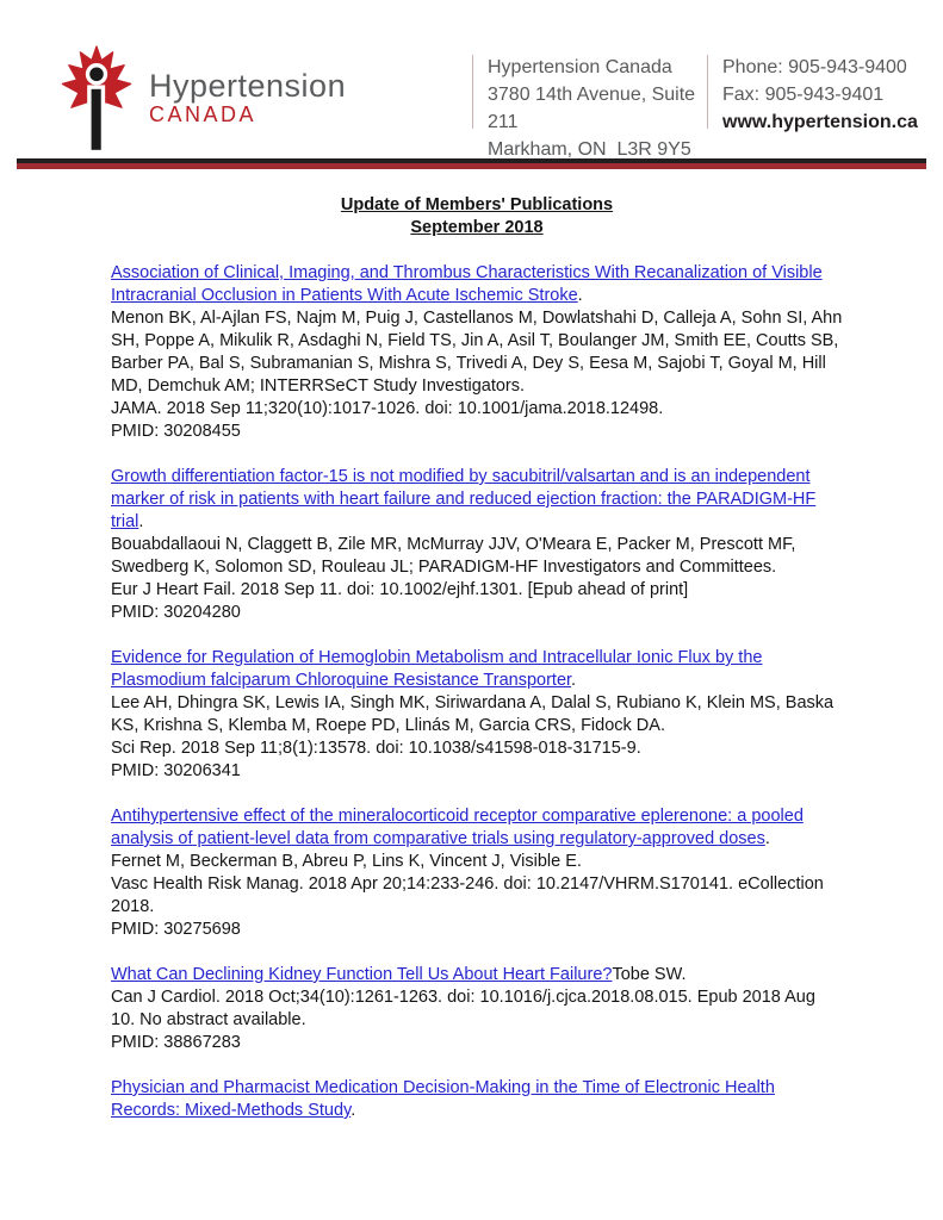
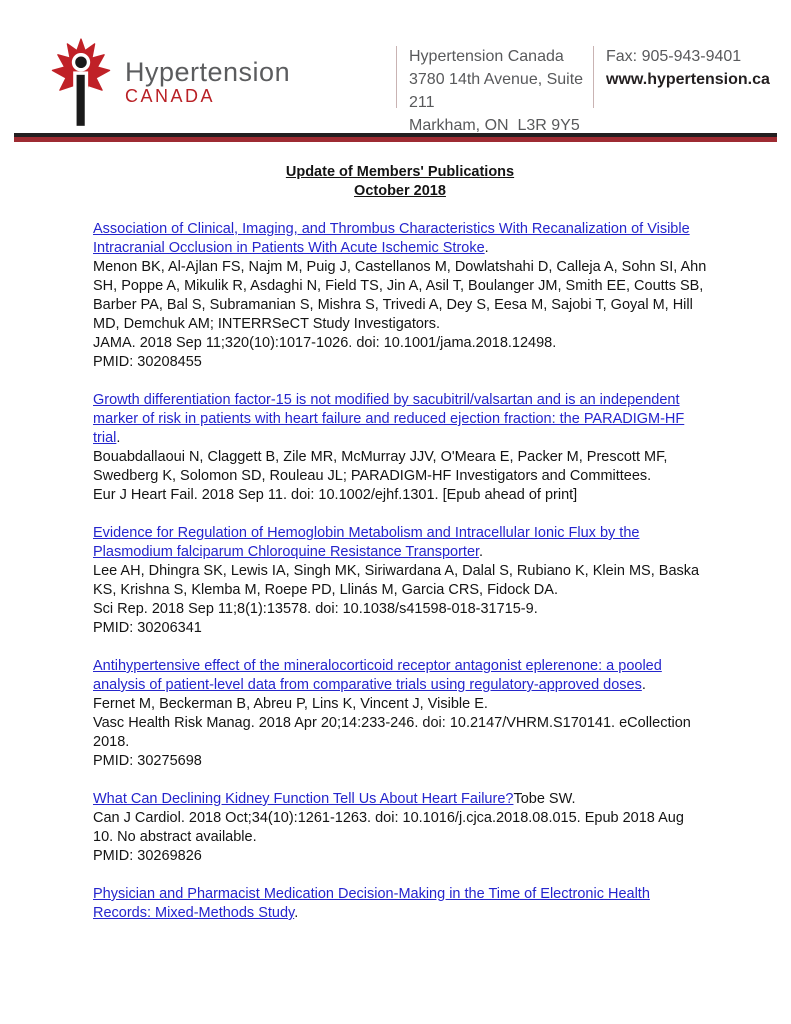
  Hypertension
  CANADA
  Hypertension Canada
  3780 14th Avenue, Suite 211
  Markham, ON L3R 9Y5
- Phone: 905-943-9400
  Fax: 905-943-9401
  www.hypertension.ca
  Update of Members' Publications
- September 2018
+ October 2018
  Association of Clinical, Imaging, and Thrombus Characteristics With Recanalization of Visible Intracranial Occlusion in Patients With Acute Ischemic Stroke.
  Menon BK, Al-Ajlan FS, Najm M, Puig J, Castellanos M, Dowlatshahi D, Calleja A, Sohn SI, Ahn SH, Poppe A, Mikulik R, Asdaghi N, Field TS, Jin A, Asil T, Boulanger JM, Smith EE, Coutts SB, Barber PA, Bal S, Subramanian S, Mishra S, Trivedi A, Dey S, Eesa M, Sajobi T, Goyal M, Hill MD, Demchuk AM; INTERRSeCT Study Investigators.
  JAMA. 2018 Sep 11;320(10):1017-1026. doi: 10.1001/jama.2018.12498.
  PMID: 30208455
  Growth differentiation factor-15 is not modified by sacubitril/valsartan and is an independent marker of risk in patients with heart failure and reduced ejection fraction: the PARADIGM-HF trial.
  Bouabdallaoui N, Claggett B, Zile MR, McMurray JJV, O'Meara E, Packer M, Prescott MF, Swedberg K, Solomon SD, Rouleau JL; PARADIGM-HF Investigators and Committees.
  Eur J Heart Fail. 2018 Sep 11. doi: 10.1002/ejhf.1301. [Epub ahead of print]
- PMID: 30204280
  Evidence for Regulation of Hemoglobin Metabolism and Intracellular Ionic Flux by the Plasmodium falciparum Chloroquine Resistance Transporter.
  Lee AH, Dhingra SK, Lewis IA, Singh MK, Siriwardana A, Dalal S, Rubiano K, Klein MS, Baska KS, Krishna S, Klemba M, Roepe PD, Llinás M, Garcia CRS, Fidock DA.
  Sci Rep. 2018 Sep 11;8(1):13578. doi: 10.1038/s41598-018-31715-9.
  PMID: 30206341
- Antihypertensive effect of the mineralocorticoid receptor comparative eplerenone: a pooled analysis of patient-level data from comparative trials using regulatory-approved doses.
+ Antihypertensive effect of the mineralocorticoid receptor antagonist eplerenone: a pooled analysis of patient-level data from comparative trials using regulatory-approved doses.
  Fernet M, Beckerman B, Abreu P, Lins K, Vincent J, Visible E.
  Vasc Health Risk Manag. 2018 Apr 20;14:233-246. doi: 10.2147/VHRM.S170141. eCollection 2018.
  PMID: 30275698
  What Can Declining Kidney Function Tell Us About Heart Failure?Tobe SW.
  Can J Cardiol. 2018 Oct;34(10):1261-1263. doi: 10.1016/j.cjca.2018.08.015. Epub 2018 Aug 10. No abstract available.
- PMID: 38867283
+ PMID: 30269826
  Physician and Pharmacist Medication Decision-Making in the Time of Electronic Health Records: Mixed-Methods Study.
